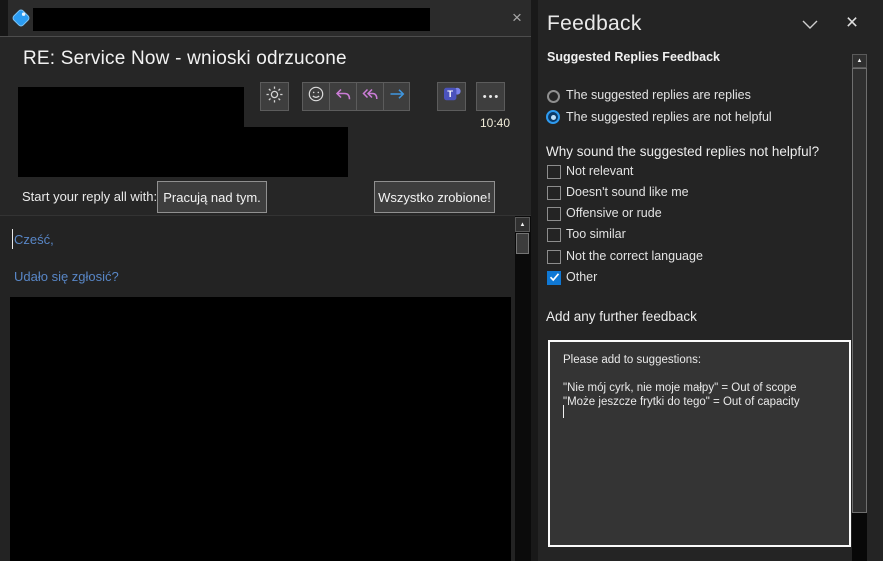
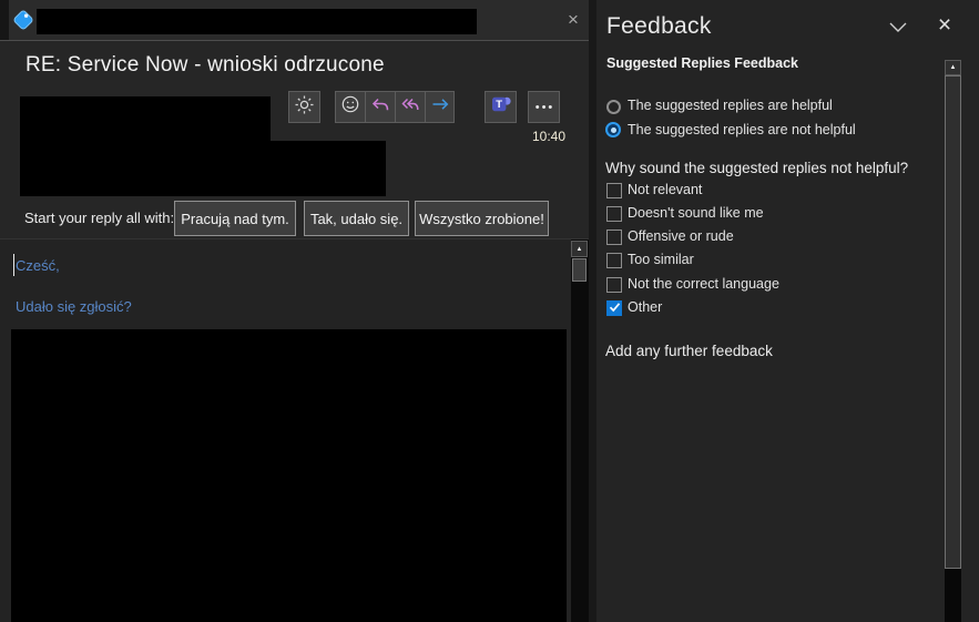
  ×
  RE: Service Now - wnioski odrzucone
  T
  •••
  10:40
  Start your reply all with:
  Pracują nad tym.
+ Tak, udało się.
  Wszystko zrobione!
  Cześć,
  Udało się zgłosić?
  Feedback
  ×
  Suggested Replies Feedback
- The suggested replies are replies
+ The suggested replies are helpful
  The suggested replies are not helpful
  Why sound the suggested replies not helpful?
  Not relevant
  Doesn't sound like me
  Offensive or rude
  Too similar
  Not the correct language
  Other
  Add any further feedback
- Please add to suggestions:
- "Nie mój cyrk, nie moje małpy" = Out of scope
- "Może jeszcze frytki do tego" = Out of capacity
